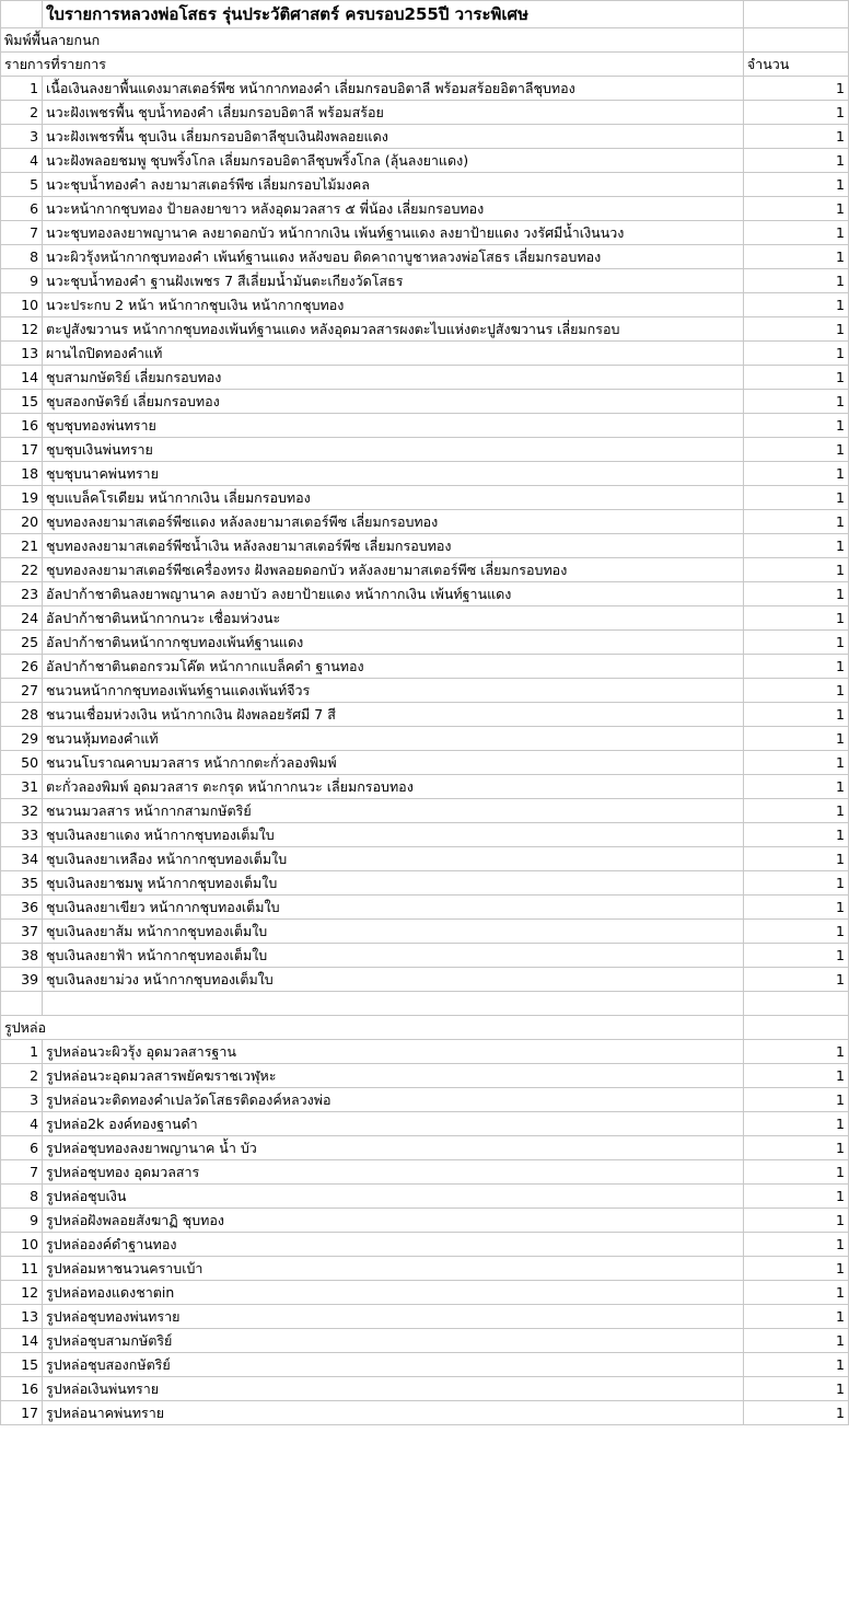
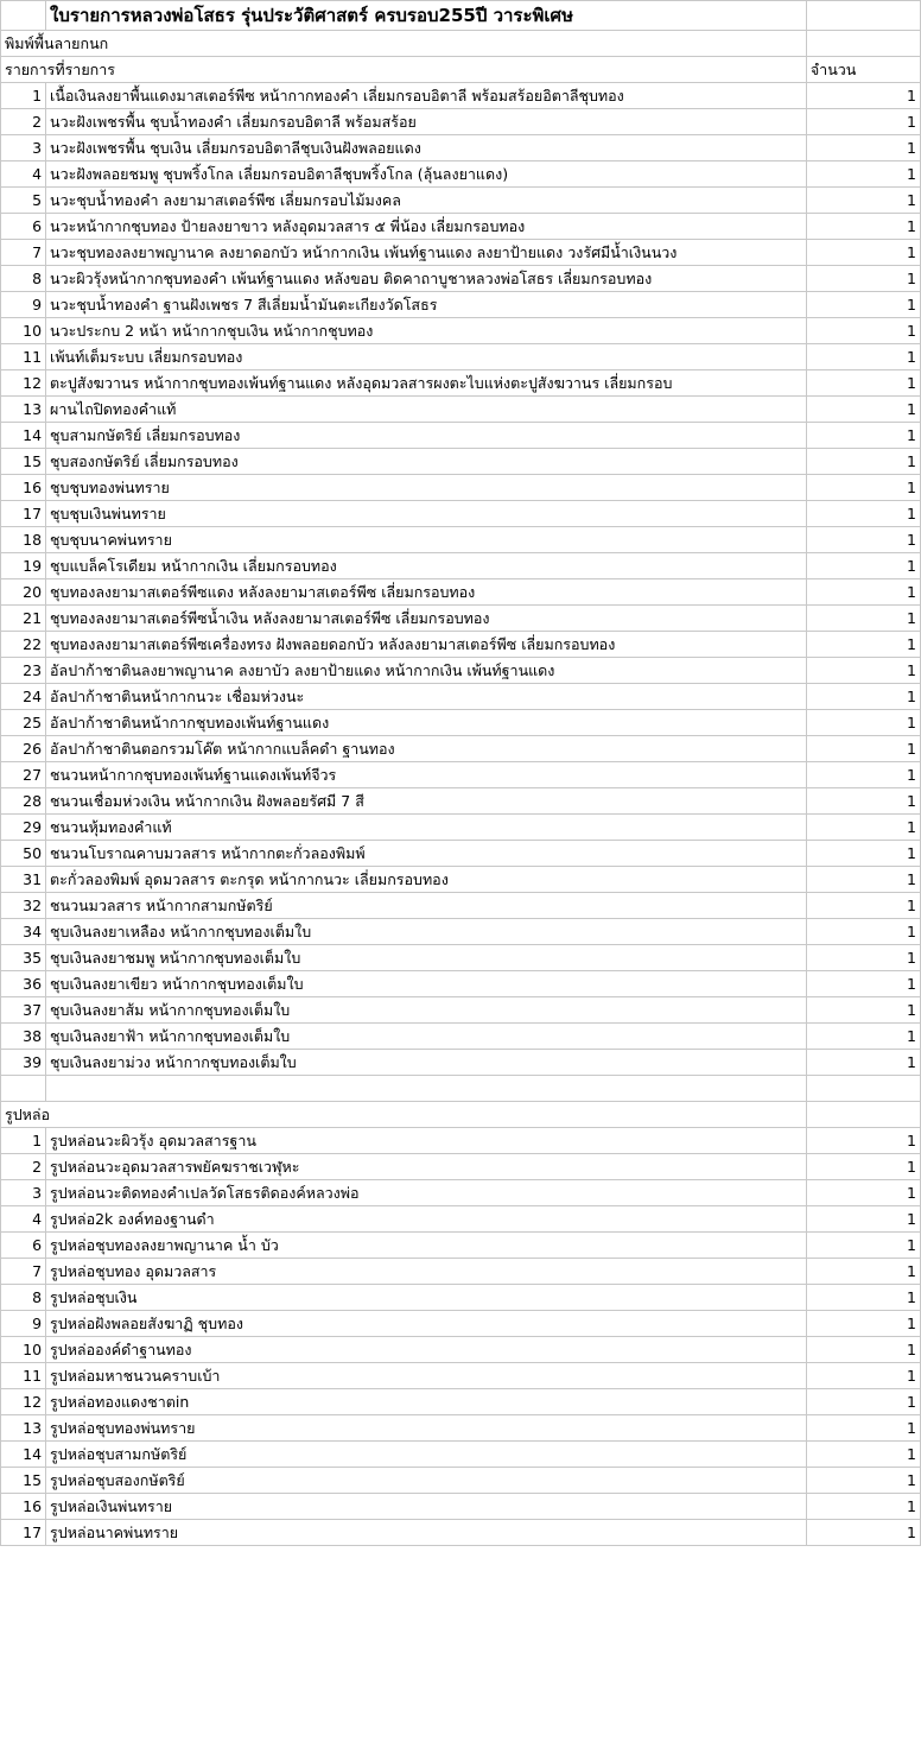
  	ใบรายการหลวงพ่อโสธร รุ่นประวัติศาสตร์ ครบรอบ255ปี วาระพิเศษ
  พิมพ์พื้นลายกนก
  รายการที่รายการ	จำนวน
  1	เนื้อเงินลงยาพื้นแดงมาสเตอร์พีซ หน้ากากทองคำ เลี่ยมกรอบอิตาลี พร้อมสร้อยอิตาลีชุบทอง	1
  2	นวะฝังเพชรพื้น ชุบน้ำทองคำ เลี่ยมกรอบอิตาลี พร้อมสร้อย	1
  3	นวะฝังเพชรพื้น ชุบเงิน เลี่ยมกรอบอิตาลีชุบเงินฝังพลอยแดง	1
  4	นวะฝังพลอยชมพู ชุบพริ้งโกล เลี่ยมกรอบอิตาลีชุบพริ้งโกล (ลุ้นลงยาแดง)	1
  5	นวะชุบน้ำทองคำ ลงยามาสเตอร์พีซ เลี่ยมกรอบไม้มงคล	1
  6	นวะหน้ากากชุบทอง ป้ายลงยาขาว หลังอุดมวลสาร ๕ พี่น้อง เลี่ยมกรอบทอง	1
  7	นวะชุบทองลงยาพญานาค ลงยาดอกบัว หน้ากากเงิน เพ้นท์ฐานแดง ลงยาป้ายแดง วงรัศมีน้ำเงินนวง	1
  8	นวะผิวรุ้งหน้ากากชุบทองคำ เพ้นท์ฐานแดง หลังขอบ ติดคาถาบูชาหลวงพ่อโสธร เลี่ยมกรอบทอง	1
  9	นวะชุบน้ำทองคำ ฐานฝังเพชร 7 สีเลี่ยมน้ำมันตะเกียงวัดโสธร	1
  10	นวะประกบ 2 หน้า หน้ากากชุบเงิน หน้ากากชุบทอง	1
+ 11	เพ้นท์เต็มระบบ เลี่ยมกรอบทอง	1
  12	ตะปูสังฆวานร หน้ากากชุบทองเพ้นท์ฐานแดง หลังอุดมวลสารผงตะไบแห่งตะปูสังฆวานร เลี่ยมกรอบ	1
  13	ผานไถปิดทองคำแท้	1
  14	ชุบสามกษัตริย์ เลี่ยมกรอบทอง	1
  15	ชุบสองกษัตริย์ เลี่ยมกรอบทอง	1
  16	ชุบชุบทองพ่นทราย	1
  17	ชุบชุบเงินพ่นทราย	1
  18	ชุบชุบนาคพ่นทราย	1
  19	ชุบแบล็คโรเดียม หน้ากากเงิน เลี่ยมกรอบทอง	1
  20	ชุบทองลงยามาสเตอร์พีซแดง หลังลงยามาสเตอร์พีซ เลี่ยมกรอบทอง	1
  21	ชุบทองลงยามาสเตอร์พีซน้ำเงิน หลังลงยามาสเตอร์พีซ เลี่ยมกรอบทอง	1
  22	ชุบทองลงยามาสเตอร์พีซเครื่องทรง ฝังพลอยดอกบัว หลังลงยามาสเตอร์พีซ เลี่ยมกรอบทอง	1
  23	อัลปาก้าชาตินลงยาพญานาค ลงยาบัว ลงยาป้ายแดง หน้ากากเงิน เพ้นท์ฐานแดง	1
  24	อัลปาก้าชาตินหน้ากากนวะ เชื่อมห่วงนะ	1
  25	อัลปาก้าชาตินหน้ากากชุบทองเพ้นท์ฐานแดง	1
  26	อัลปาก้าชาตินตอกรวมโค๊ต หน้ากากแบล็คดำ ฐานทอง	1
  27	ชนวนหน้ากากชุบทองเพ้นท์ฐานแดงเพ้นท์จีวร	1
  28	ชนวนเชื่อมห่วงเงิน หน้ากากเงิน ฝังพลอยรัศมี 7 สี	1
  29	ชนวนหุ้มทองคำแท้	1
  50	ชนวนโบราณคาบมวลสาร หน้ากากตะกั่วลองพิมพ์	1
  31	ตะกั่วลองพิมพ์ อุดมวลสาร ตะกรุด หน้ากากนวะ เลี่ยมกรอบทอง	1
  32	ชนวนมวลสาร หน้ากากสามกษัตริย์	1
- 33	ชุบเงินลงยาแดง หน้ากากชุบทองเต็มใบ	1
  34	ชุบเงินลงยาเหลือง หน้ากากชุบทองเต็มใบ	1
  35	ชุบเงินลงยาชมพู หน้ากากชุบทองเต็มใบ	1
  36	ชุบเงินลงยาเขียว หน้ากากชุบทองเต็มใบ	1
  37	ชุบเงินลงยาส้ม หน้ากากชุบทองเต็มใบ	1
  38	ชุบเงินลงยาฟ้า หน้ากากชุบทองเต็มใบ	1
  39	ชุบเงินลงยาม่วง หน้ากากชุบทองเต็มใบ	1
  รูปหล่อ
  1	รูปหล่อนวะผิวรุ้ง อุดมวลสารฐาน	1
  2	รูปหล่อนวะอุดมวลสารพยัคฆราชเวฬุหะ	1
  3	รูปหล่อนวะติดทองคำเปลวัดโสธรติดองค์หลวงพ่อ	1
  4	รูปหล่อ2k องค์ทองฐานดำ	1
  6	รูปหล่อชุบทองลงยาพญานาค น้ำ บัว	1
  7	รูปหล่อชุบทอง อุดมวลสาร	1
  8	รูปหล่อชุบเงิน	1
  9	รูปหล่อฝังพลอยสังฆาฏิ ชุบทอง	1
  10	รูปหล่อองค์ดำฐานทอง	1
  11	รูปหล่อมหาชนวนคราบเบ้า	1
  12	รูปหล่อทองแดงชาตin	1
  13	รูปหล่อชุบทองพ่นทราย	1
  14	รูปหล่อชุบสามกษัตริย์	1
  15	รูปหล่อชุบสองกษัตริย์	1
  16	รูปหล่อเงินพ่นทราย	1
  17	รูปหล่อนาคพ่นทราย	1
